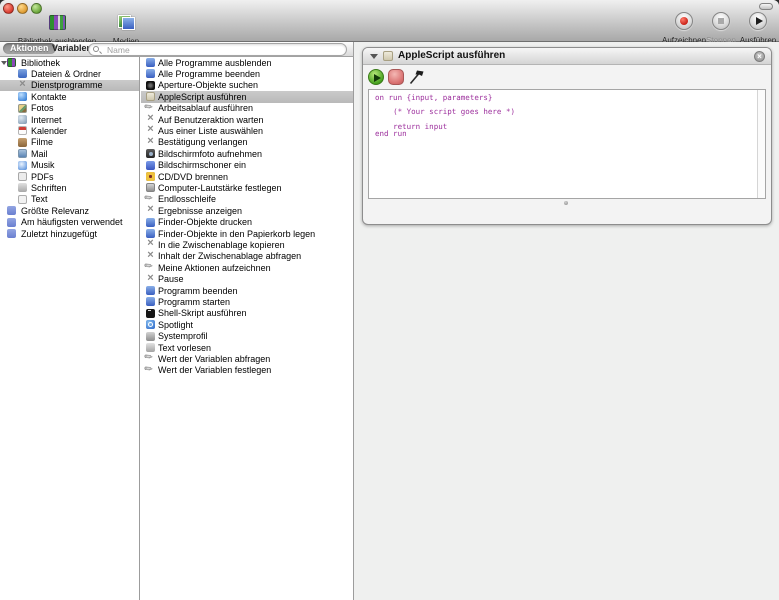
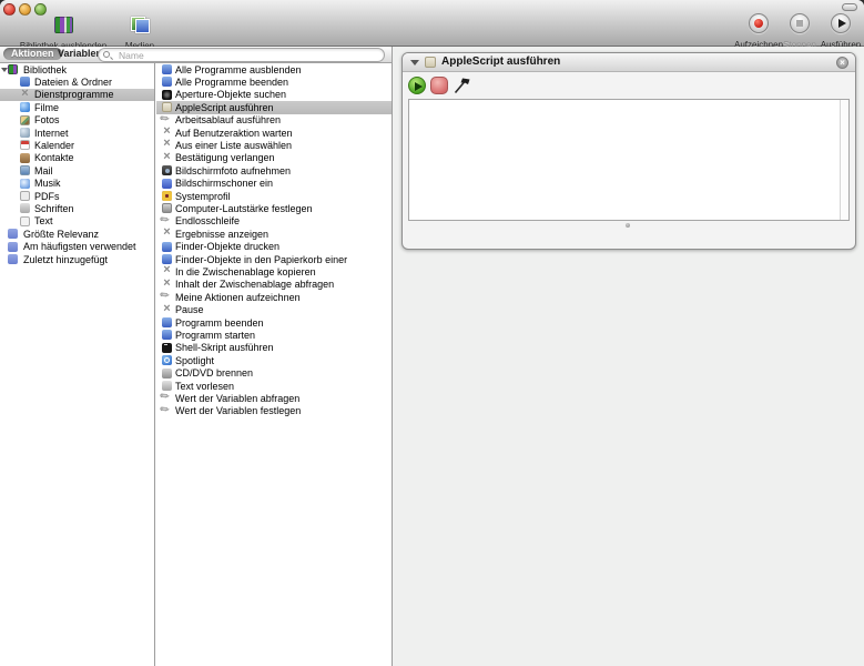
  Aufzeichnen
  Stoppen
  Ausführen
  Aktionen
  Variable
  Name
  Bibliothek
  Dateien & Ordner
  Dienstprogramme
- Kontakte
+ Filme
  Fotos
  Internet
  Kalender
- Filme
+ Kontakte
  Mail
  Musik
  PDFs
  Schriften
  Text
  Größte Relevanz
  Am häufigsten verwendet
  Zuletzt hinzugefügt
  Alle Programme ausblenden
  Alle Programme beenden
  Aperture-Objekte suchen
  AppleScript ausführen
  Arbeitsablauf ausführen
  Auf Benutzeraktion warten
  Aus einer Liste auswählen
  Bestätigung verlangen
  Bildschirmfoto aufnehmen
  Bildschirmschoner ein
- CD/DVD brennen
+ Systemprofil
  Computer-Lautstärke festlegen
  Endlosschleife
  Ergebnisse anzeigen
  Finder-Objekte drucken
- Finder-Objekte in den Papierkorb legen
+ Finder-Objekte in den Papierkorb einer
  In die Zwischenablage kopieren
  Inhalt der Zwischenablage abfragen
  Meine Aktionen aufzeichnen
  Pause
  Programm beenden
  Programm starten
  Shell-Skript ausführen
  Spotlight
- Systemprofil
+ CD/DVD brennen
  Text vorlesen
  Wert der Variablen abfragen
  Wert der Variablen festlegen
  AppleScript ausführen
  ×
- on run {input, parameters}
- (* Your script goes here *)
- return input
- end run
